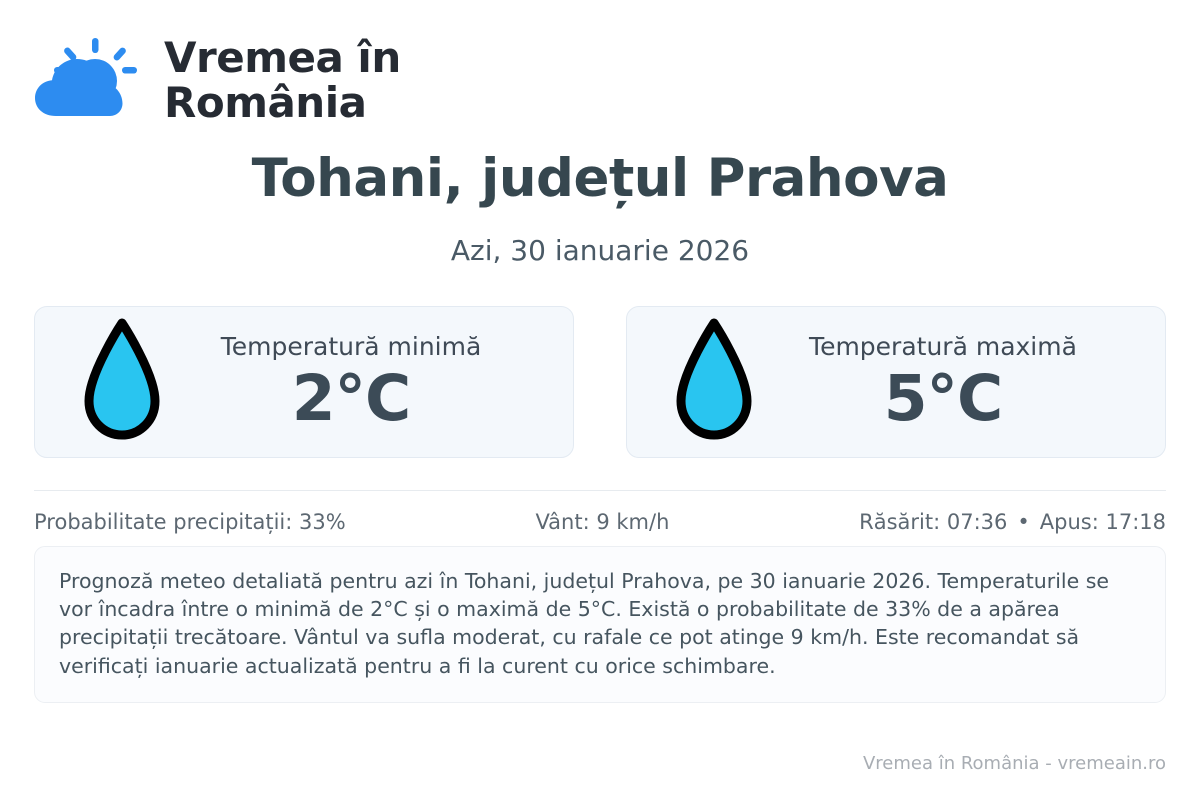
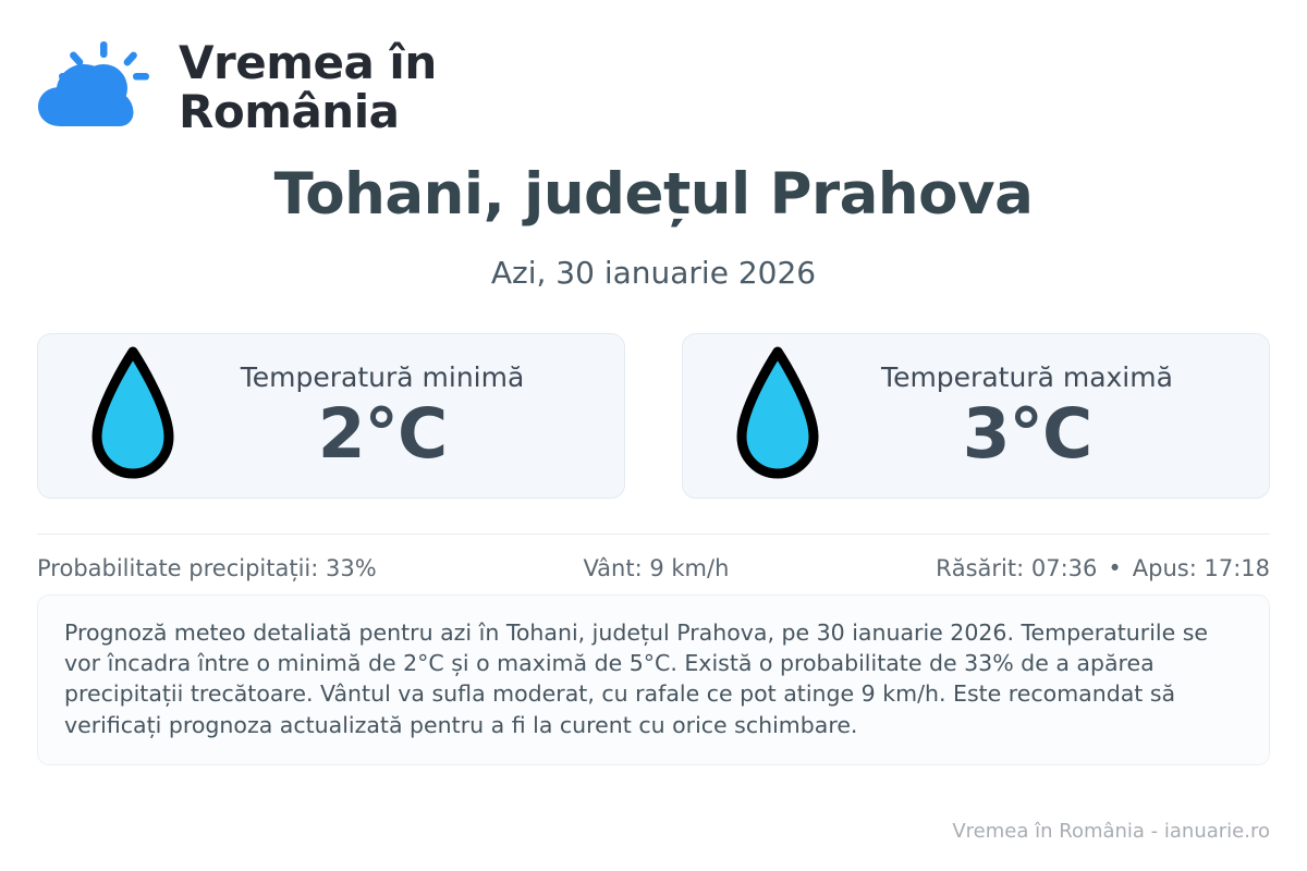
  Vremea în
  România
  Tohani, județul Prahova
  Azi, 30 ianuarie 2026
  Temperatură minimă
  2°C
  Temperatură maximă
- 5°C
+ 3°C
  Probabilitate precipitații: 33%
  Vânt: 9 km/h
  Răsărit: 07:36 • Apus: 17:18
- Prognoză meteo detaliată pentru azi în Tohani, județul Prahova, pe 30 ianuarie 2026. Temperaturile se vor încadra între o minimă de 2°C și o maximă de 5°C. Există o probabilitate de 33% de a apărea precipitații trecătoare. Vântul va sufla moderat, cu rafale ce pot atinge 9 km/h. Este recomandat să verificați ianuarie actualizată pentru a fi la curent cu orice schimbare.
+ Prognoză meteo detaliată pentru azi în Tohani, județul Prahova, pe 30 ianuarie 2026. Temperaturile se vor încadra între o minimă de 2°C și o maximă de 5°C. Există o probabilitate de 33% de a apărea precipitații trecătoare. Vântul va sufla moderat, cu rafale ce pot atinge 9 km/h. Este recomandat să verificați prognoza actualizată pentru a fi la curent cu orice schimbare.
- Vremea în România - vremeain.ro
+ Vremea în România - ianuarie.ro
